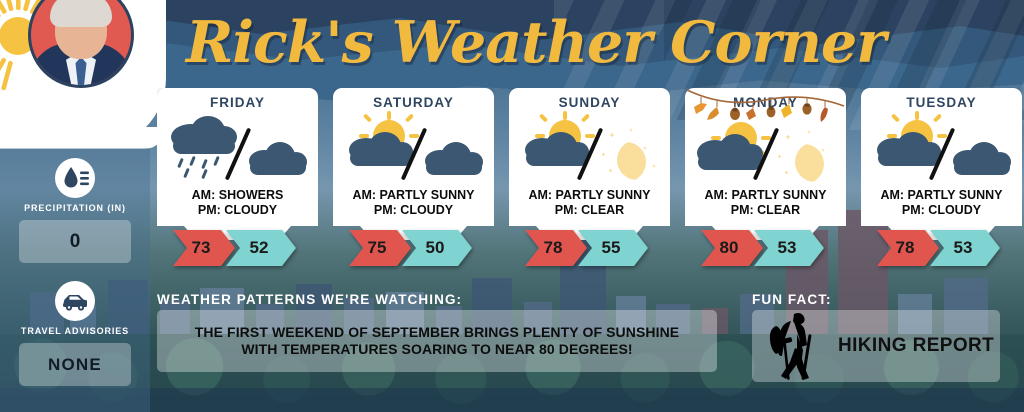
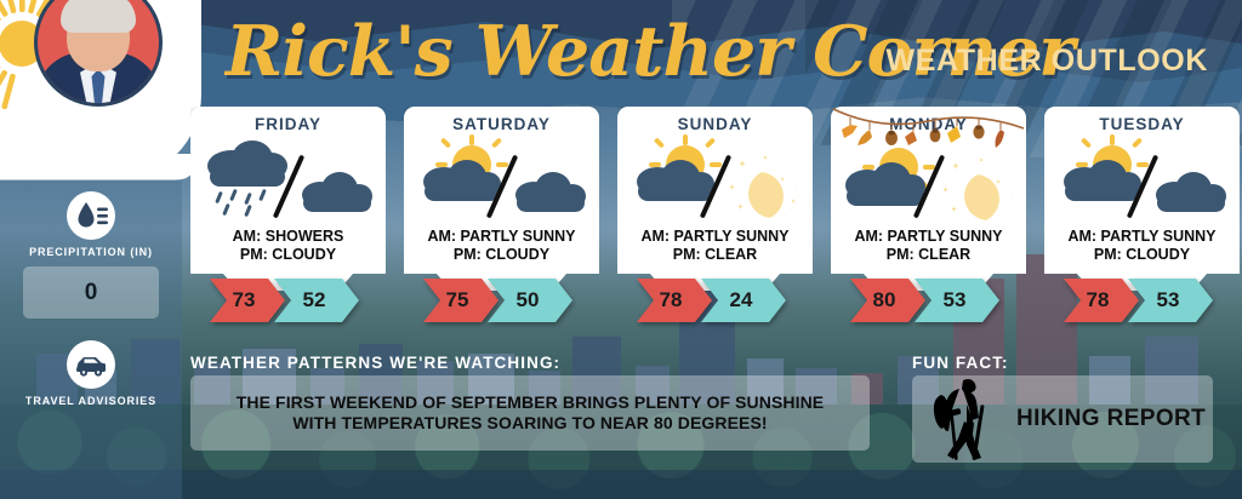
  Rick's Weather Corner
+ WEATHER OUTLOOK
  PRECIPITATION (IN)
  0
  TRAVEL ADVISORIES
- NONE
  FRIDAY
  AM: SHOWERS
  PM: CLOUDY
  73
  52
  SATURDAY
  AM: PARTLY SUNNY
  PM: CLOUDY
  75
  50
  SUNDAY
  AM: PARTLY SUNNY
  PM: CLEAR
  78
- 55
+ 24
  AM: PARTLY SUNNY
  PM: CLEAR
  80
  53
  TUESDAY
  AM: PARTLY SUNNY
  PM: CLOUDY
  78
  53
  WEATHER PATTERNS WE'RE WATCHING:
  THE FIRST WEEKEND OF SEPTEMBER BRINGS PLENTY OF SUNSHINE
  WITH TEMPERATURES SOARING TO NEAR 80 DEGREES!
  FUN FACT:
  HIKING REPORT
